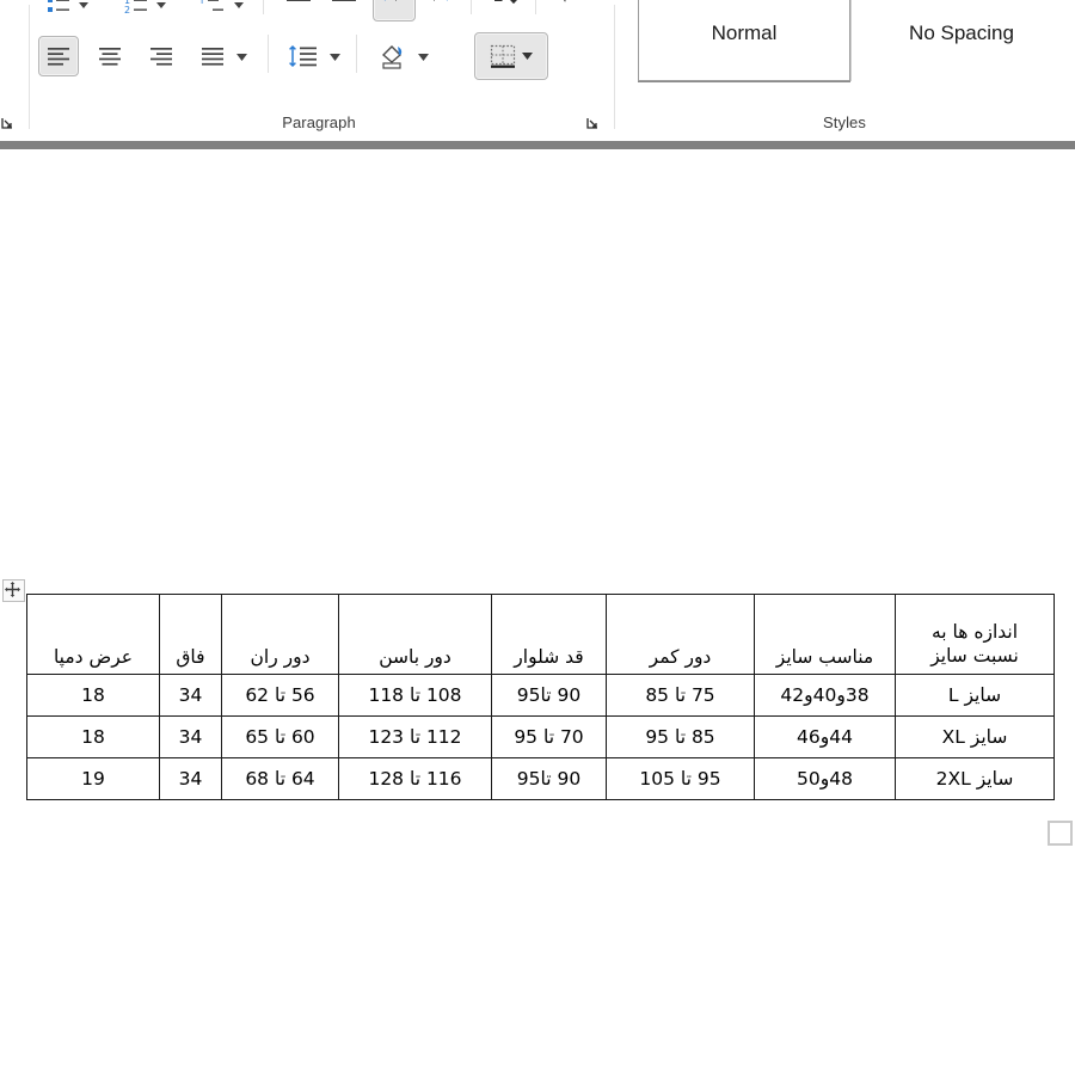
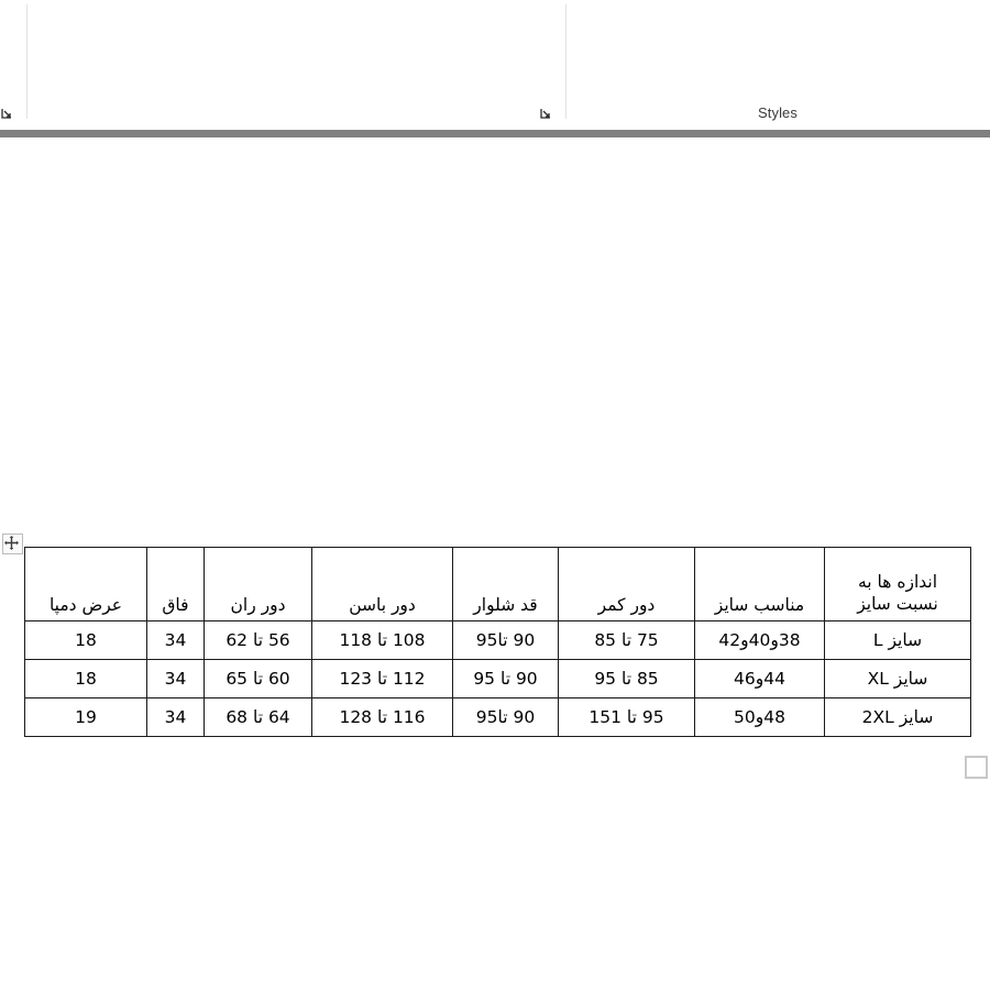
- 1
- 2
- i
- Paragraph
- Normal
- No Spacing
  Styles
  اندازه ها به نسبت سایز	مناسب سایز	دور کمر	قد شلوار	دور باسن	دور ران	فاق	عرض دمپا
  سایز L	38و40و42	75 تا 85	90 تا95	108 تا 118	56 تا 62	34	18
- سایز XL	44و46	85 تا 95	70 تا 95	112 تا 123	60 تا 65	34	18
+ سایز XL	44و46	85 تا 95	90 تا 95	112 تا 123	60 تا 65	34	18
- سایز 2XL	48و50	95 تا 105	90 تا95	116 تا 128	64 تا 68	34	19
+ سایز 2XL	48و50	95 تا 151	90 تا95	116 تا 128	64 تا 68	34	19
